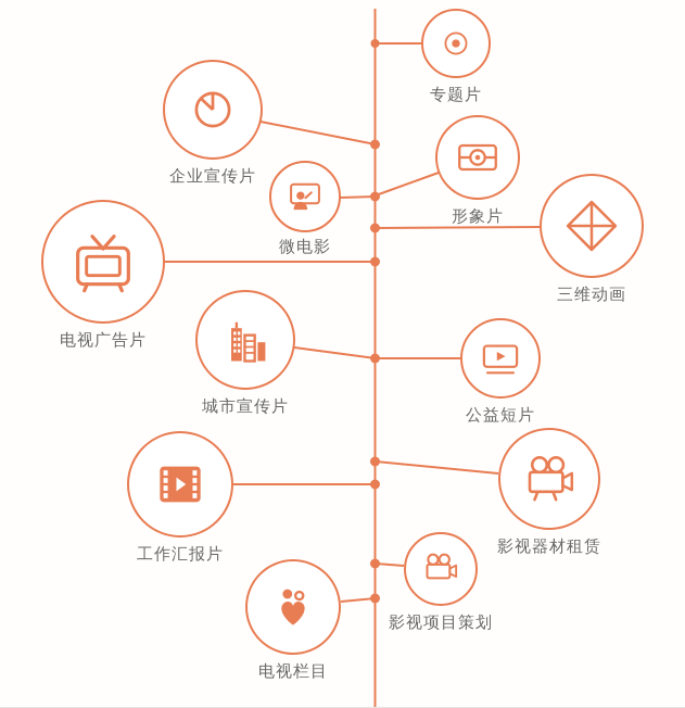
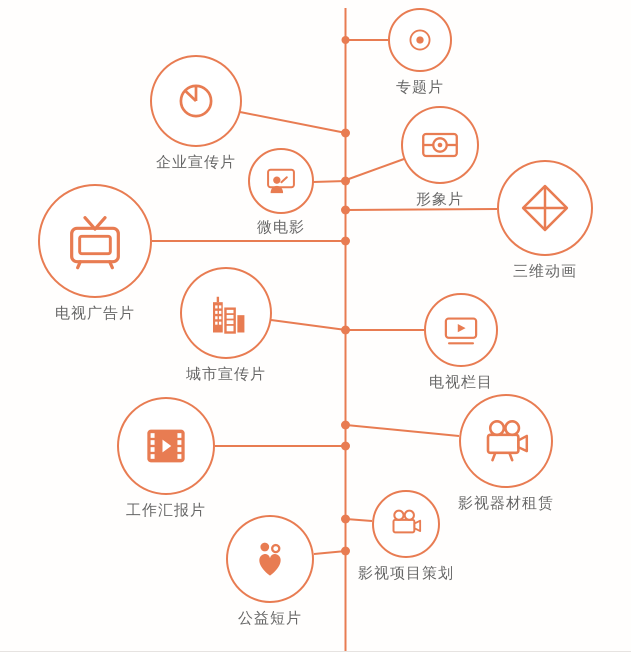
  专题片
  企业宣传片
  形象片
  微电影
  三维动画
  电视广告片
  城市宣传片
- 公益短片
+ 电视栏目
  影视器材租赁
  工作汇报片
  影视项目策划
- 电视栏目
+ 公益短片
